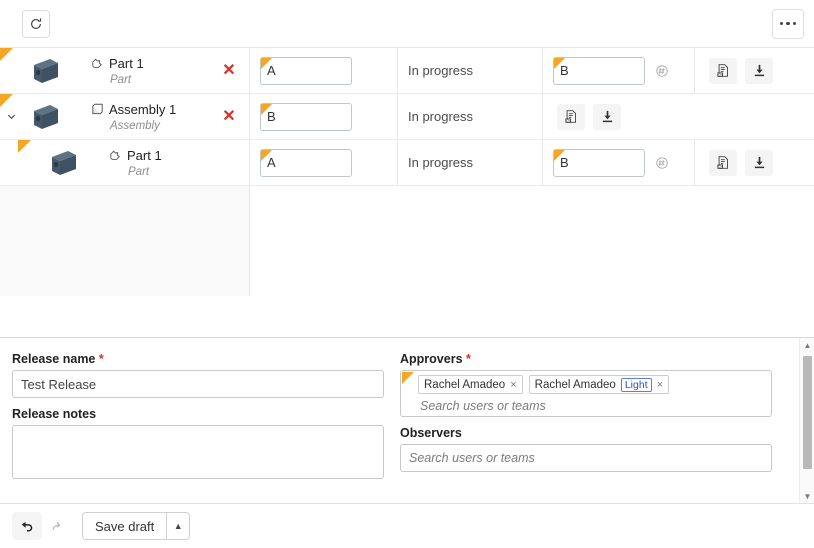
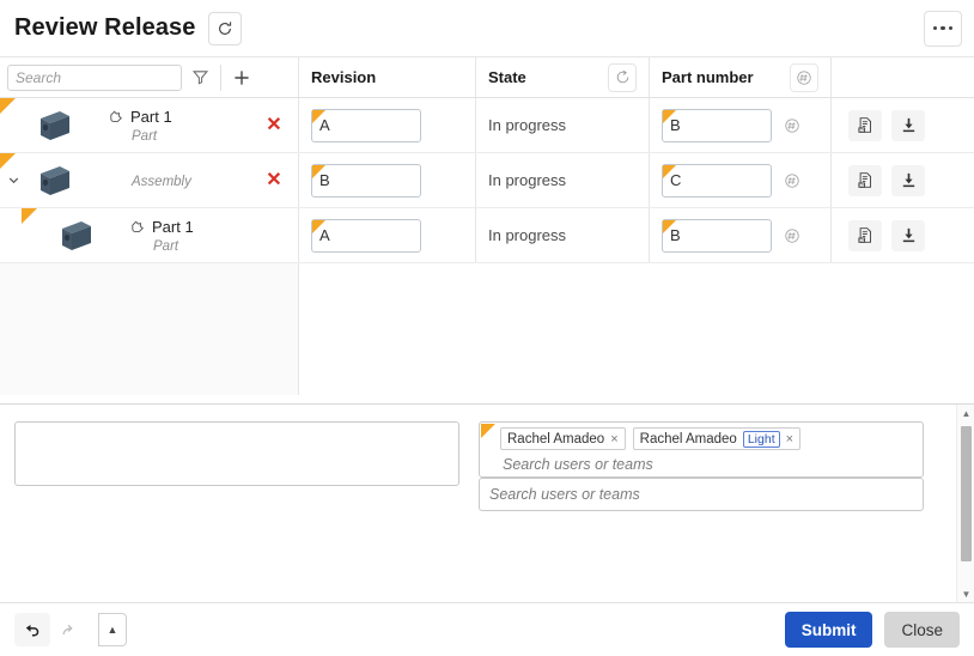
+ Review Release
+ Search
+ Revision
+ State
+ Part number
  Part 1
  Part
  ✕
  A
  In progress
  B
- Assembly 1
  Assembly
  ✕
  B
  In progress
+ C
  Part 1
  Part
  A
  In progress
  B
- Release name *
- Test Release
- Release notes
- Approvers *
  Rachel Amadeo
  ×
  Rachel Amadeo
  Light
  ×
  Search users or teams
- Observers
  Search users or teams
  ▲
  ▼
- Save draft
  ▲
+ Submit
+ Close
